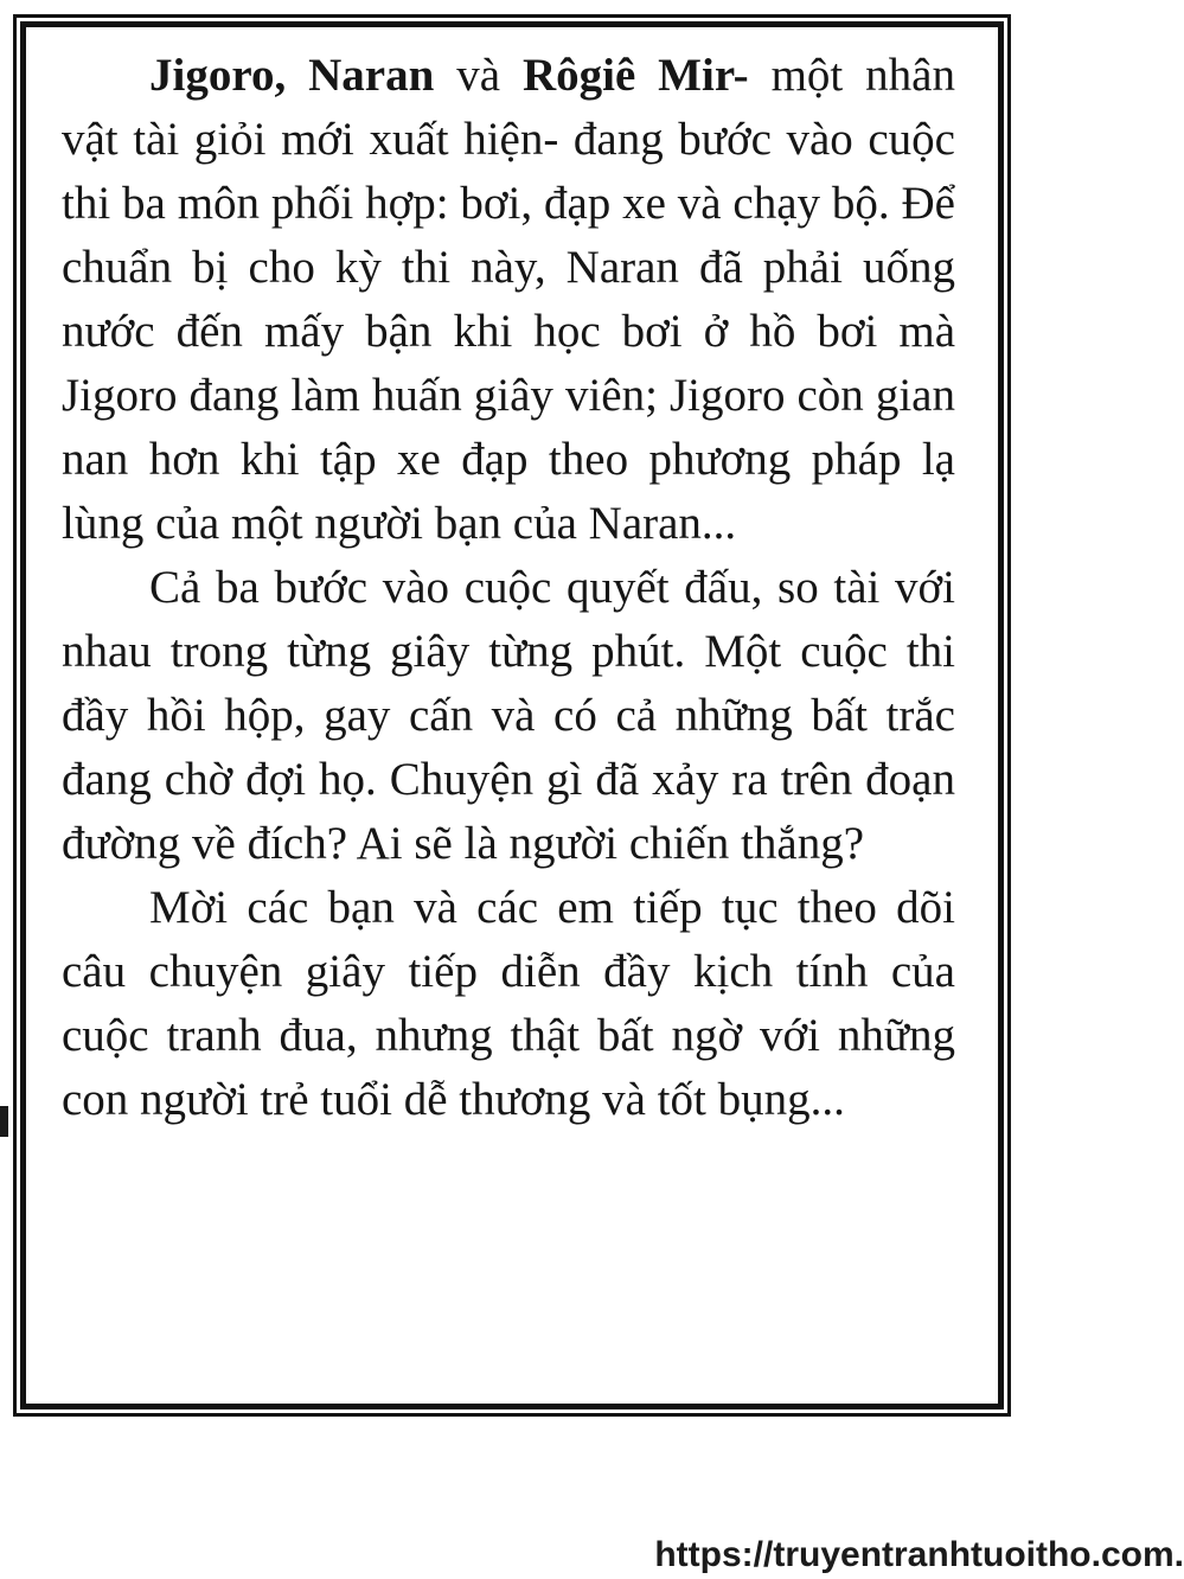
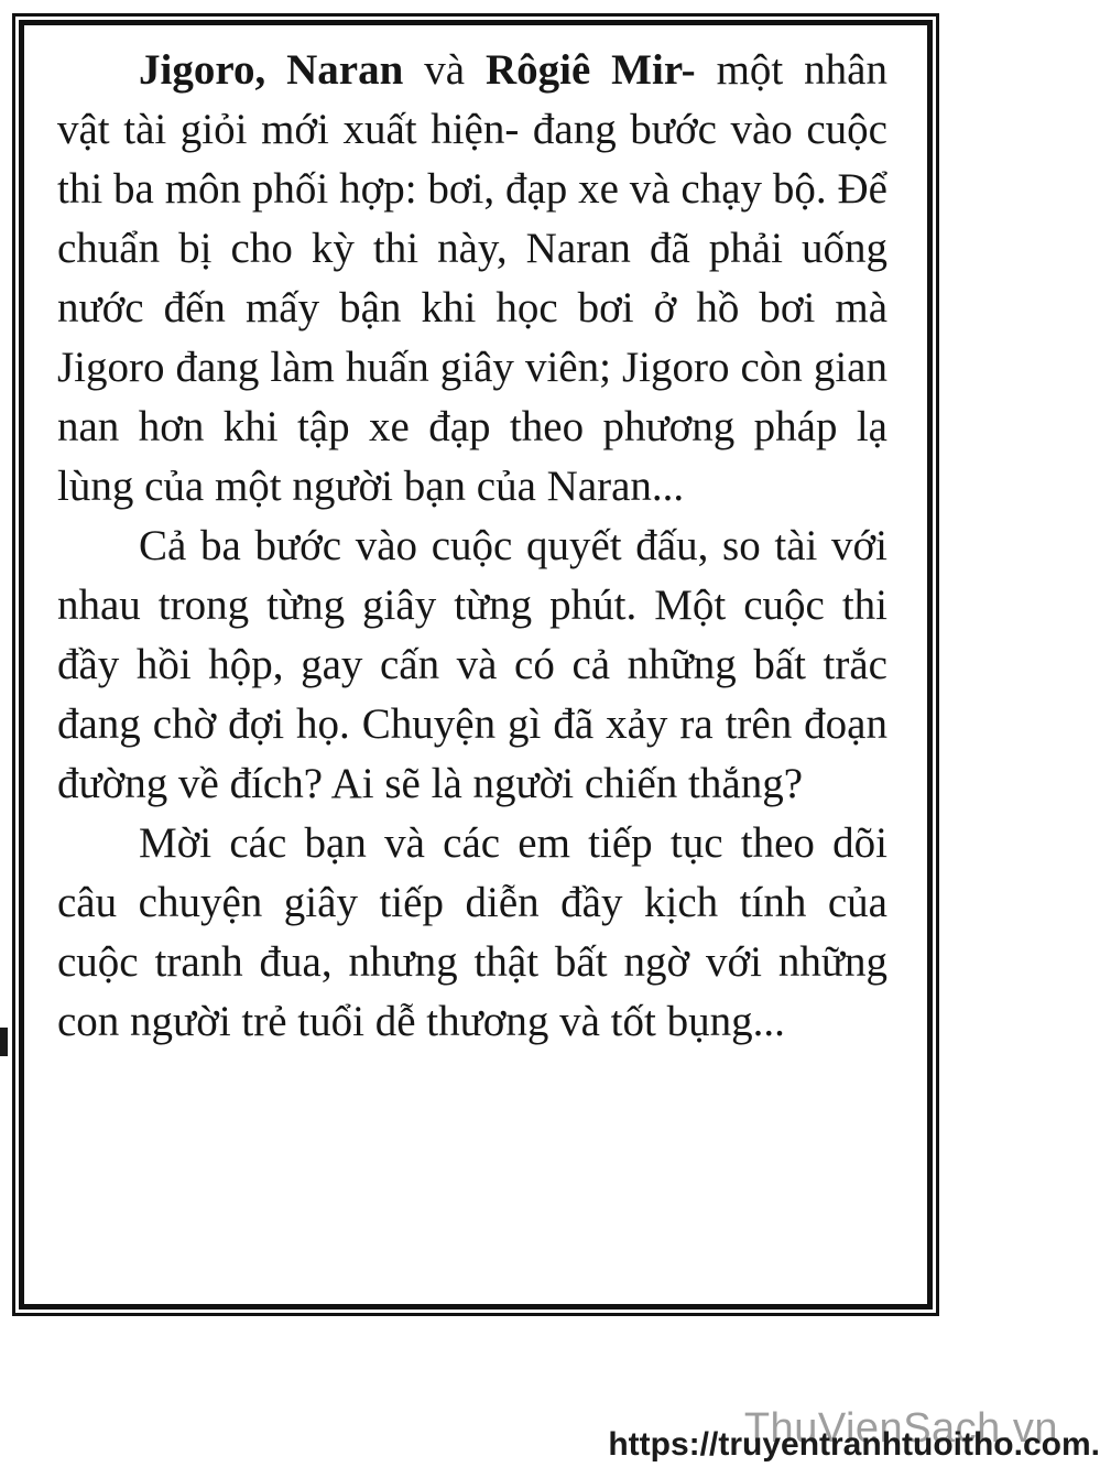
  Jigoro, Naran và Rôgiê Mir- một nhân vật tài giỏi mới xuất hiện- đang bước vào cuộc thi ba môn phối hợp: bơi, đạp xe và chạy bộ. Để chuẩn bị cho kỳ thi này, Naran đã phải uống nước đến mấy bận khi học bơi ở hồ bơi mà Jigoro đang làm huấn giây viên; Jigoro còn gian nan hơn khi tập xe đạp theo phương pháp lạ lùng của một người bạn của Naran...
  Cả ba bước vào cuộc quyết đấu, so tài với nhau trong từng giây từng phút. Một cuộc thi đầy hồi hộp, gay cấn và có cả những bất trắc đang chờ đợi họ. Chuyện gì đã xảy ra trên đoạn đường về đích? Ai sẽ là người chiến thắng?
  Mời các bạn và các em tiếp tục theo dõi câu chuyện giây tiếp diễn đầy kịch tính của cuộc tranh đua, nhưng thật bất ngờ với những con người trẻ tuổi dễ thương và tốt bụng...
+ ThuVienSach.vn
  https://truyentranhtuoitho.com.
